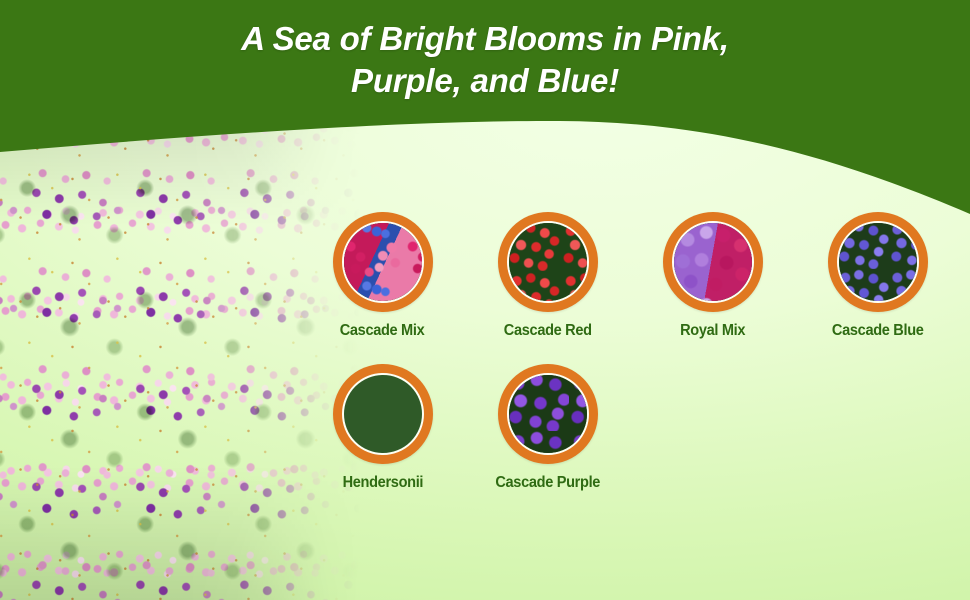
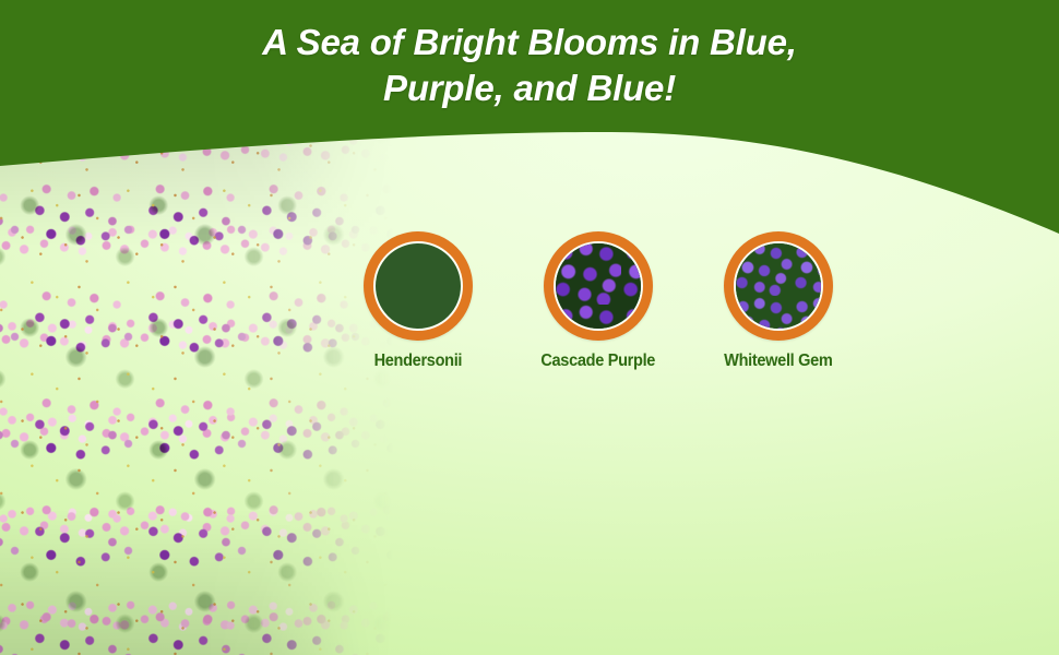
- A Sea of Bright Blooms in Pink,
+ A Sea of Bright Blooms in Blue,
  Purple, and Blue!
- Cascade Mix
- Cascade Red
- Royal Mix
- Cascade Blue
  Hendersonii
  Cascade Purple
+ Whitewell Gem
